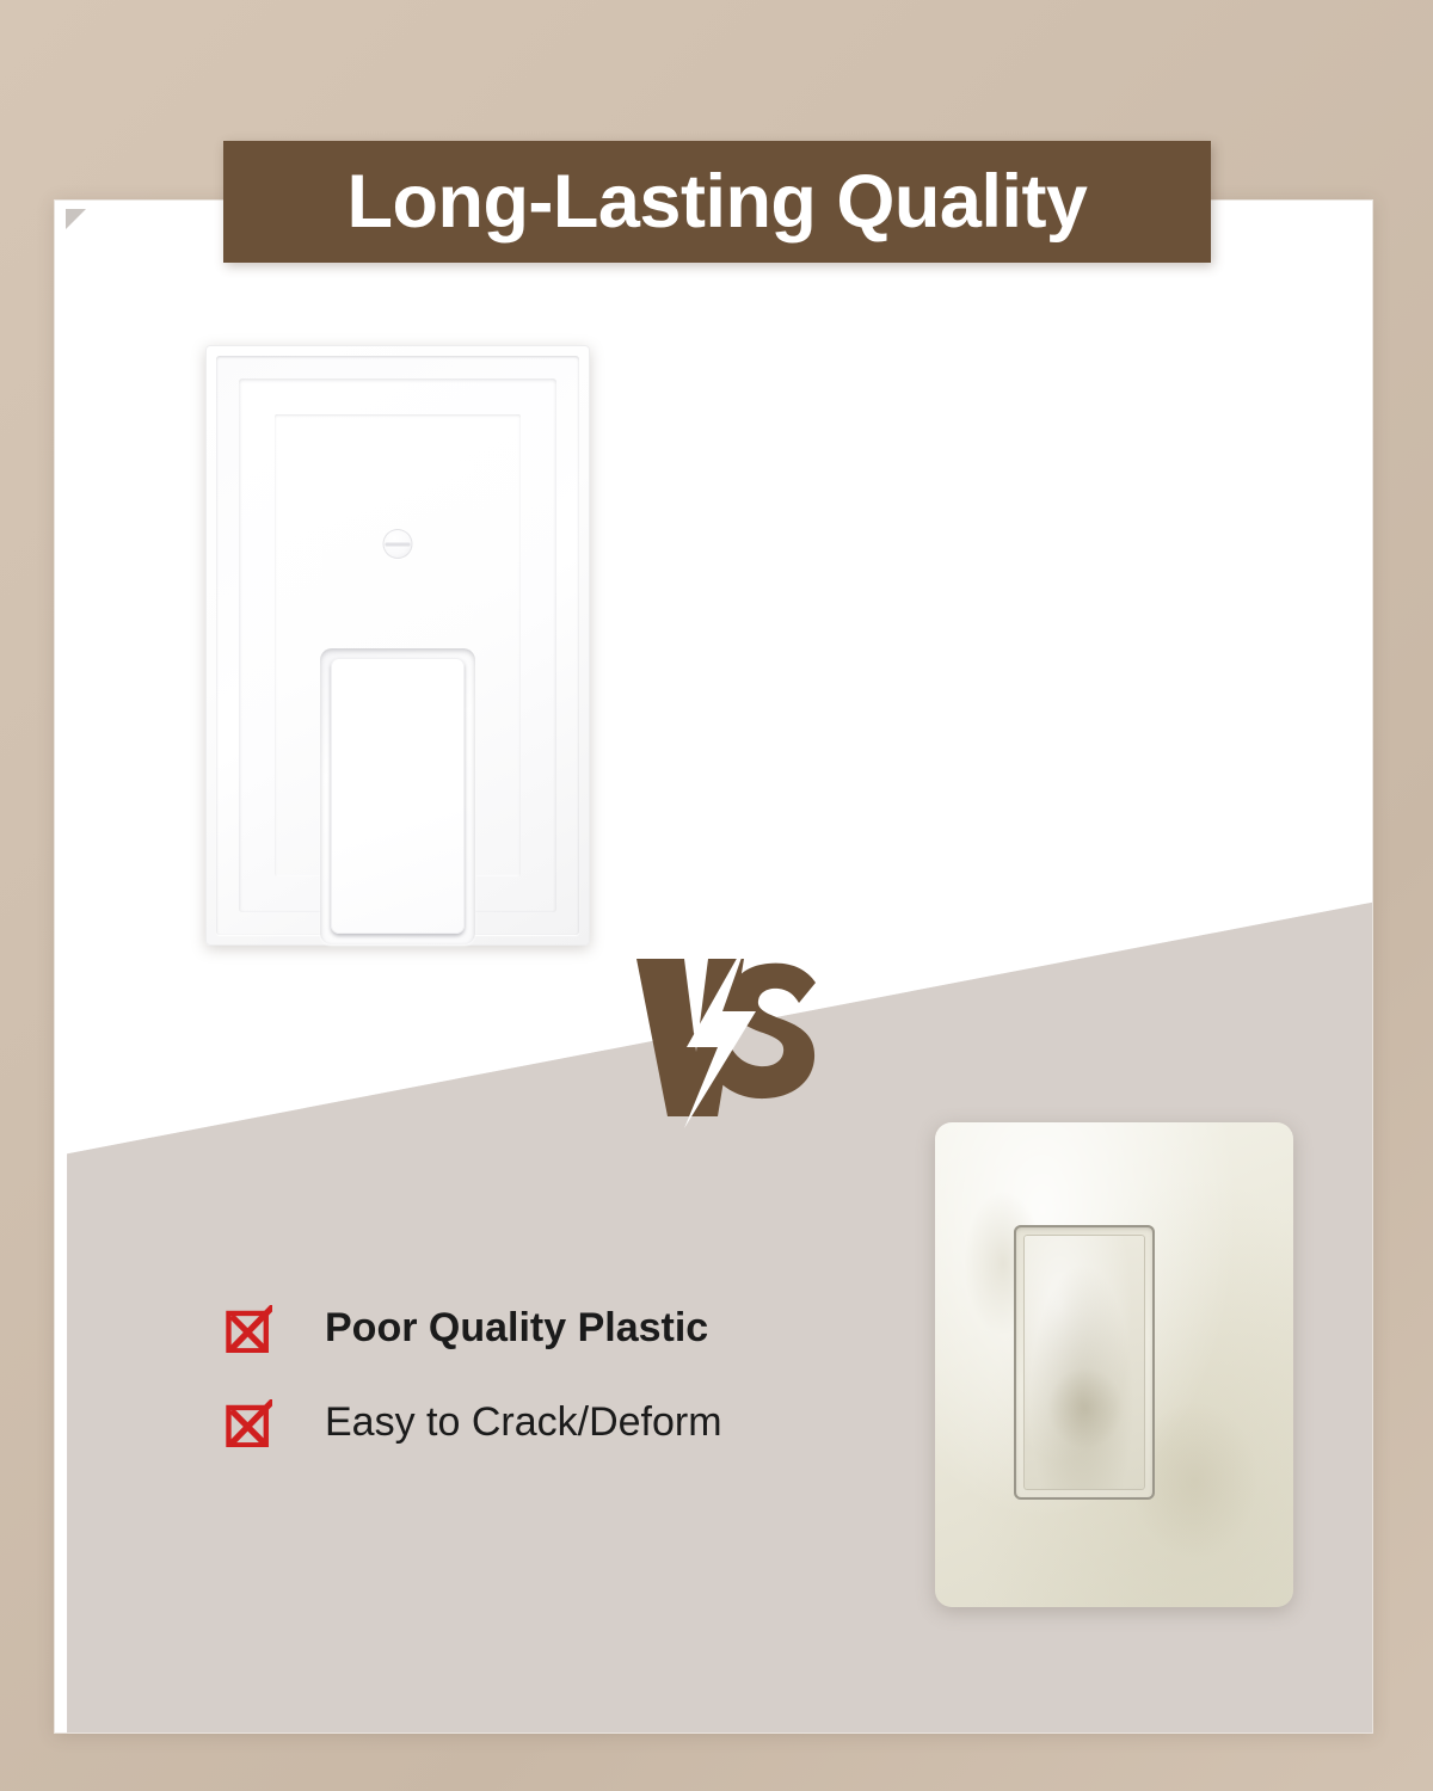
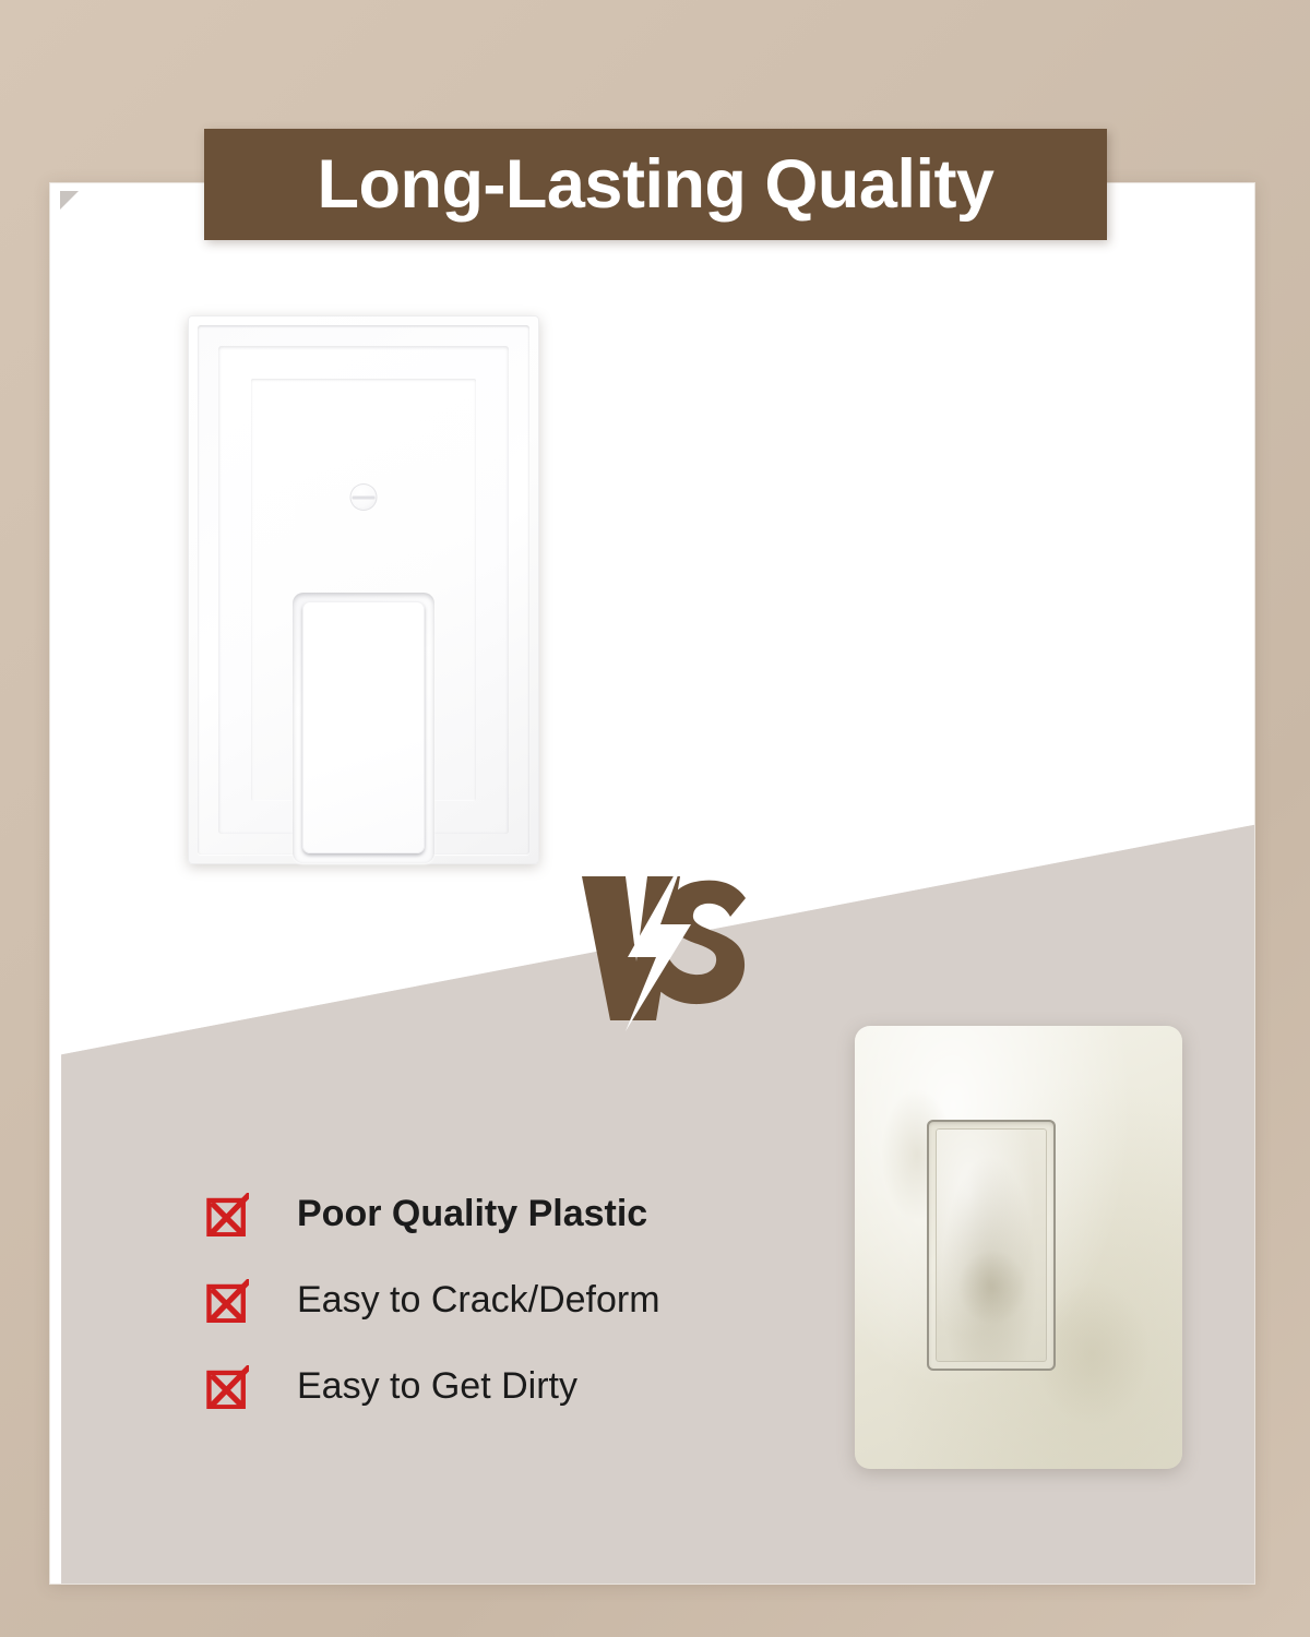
  Long-Lasting Quality
  Poor Quality Plastic
  Easy to Crack/Deform
+ Easy to Get Dirty
